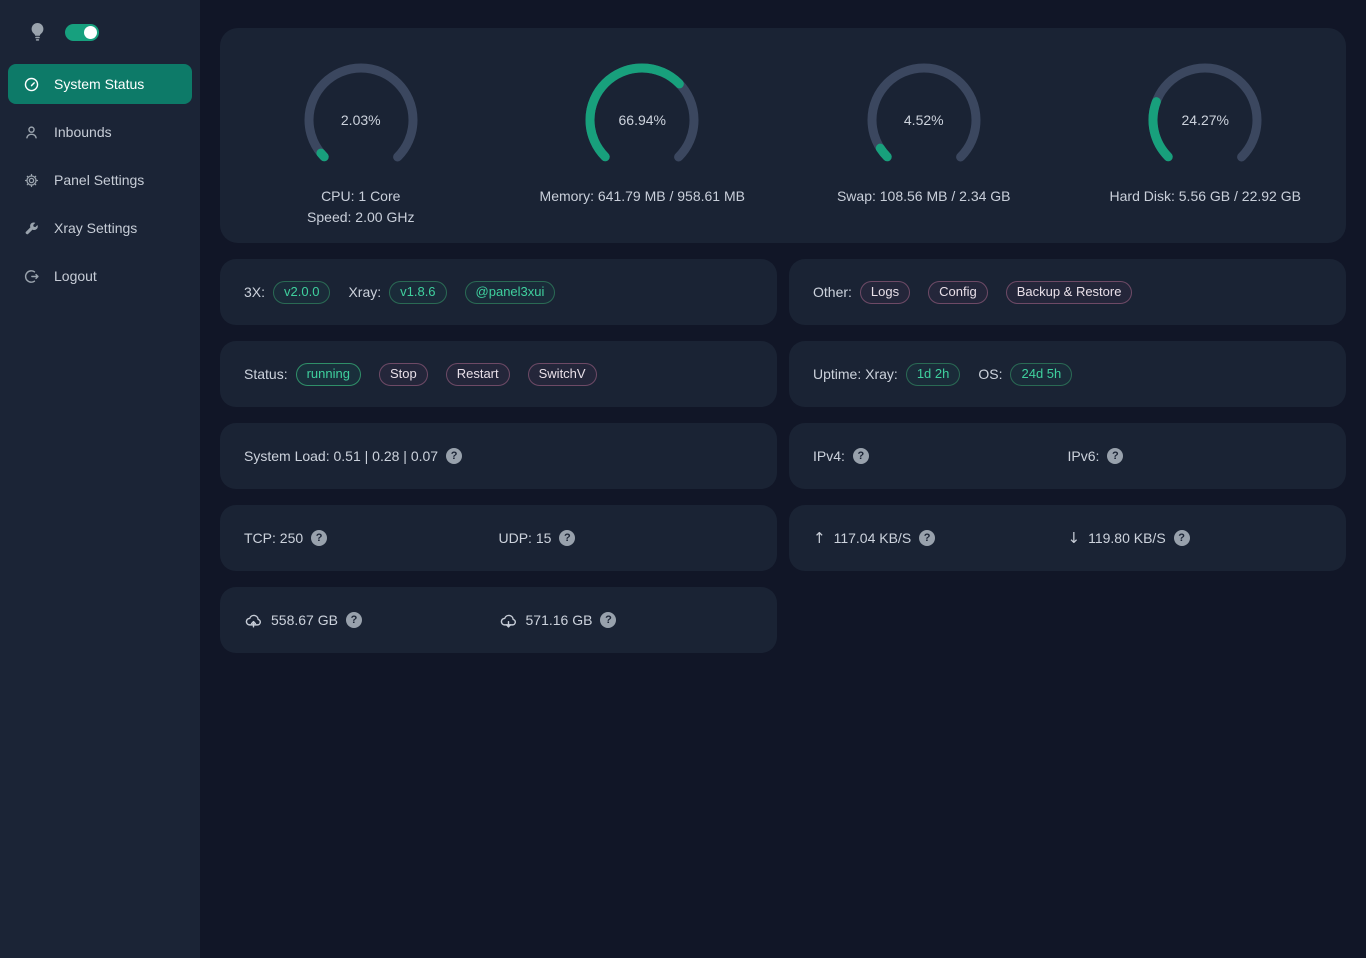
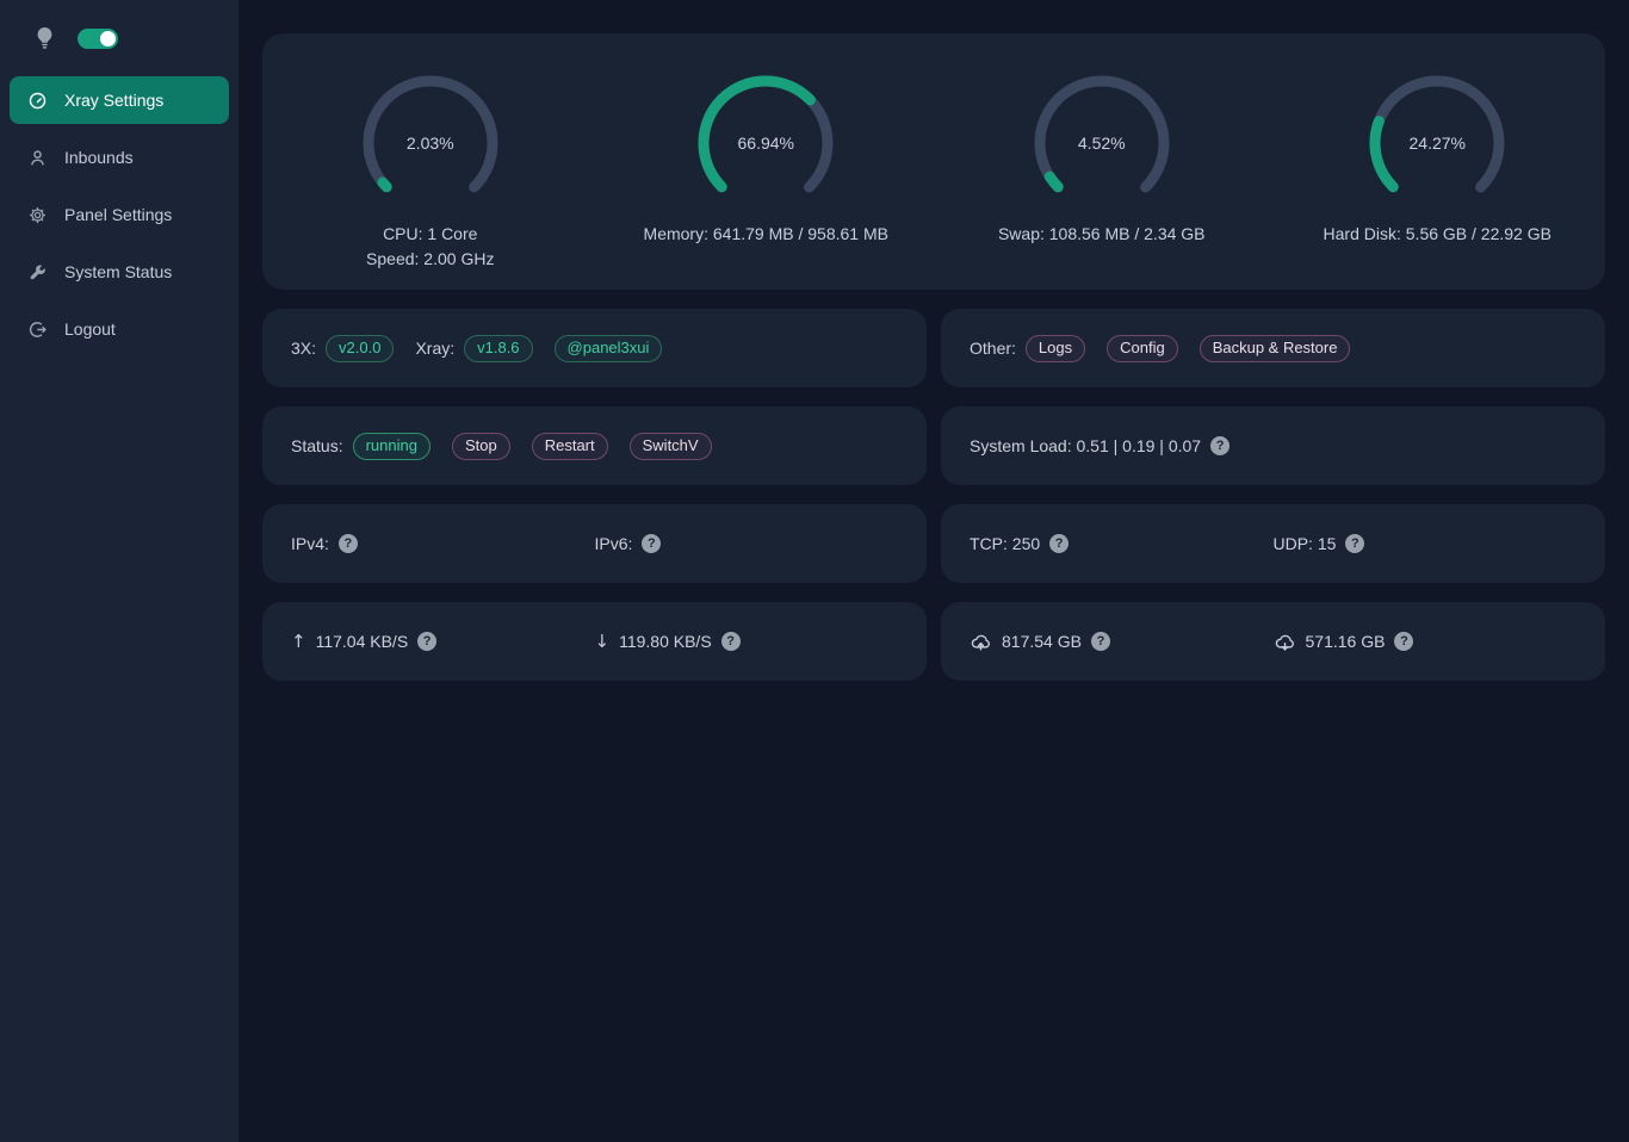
- System Status
+ Xray Settings
  Inbounds
  Panel Settings
- Xray Settings
+ System Status
  Logout
  2.03%
  CPU: 1 Core
  Speed: 2.00 GHz
  66.94%
  Memory: 641.79 MB / 958.61 MB
  4.52%
  Swap: 108.56 MB / 2.34 GB
  24.27%
  Hard Disk: 5.56 GB / 22.92 GB
  3X:
  v2.0.0
  Xray:
  v1.8.6
  @panel3xui
  Other:
  Logs
  Config
  Backup & Restore
  Status:
  running
  Stop
  Restart
  SwitchV
- Uptime: Xray:
- 1d 2h
- OS:
- 24d 5h
- System Load: 0.51 | 0.28 | 0.07
+ System Load: 0.51 | 0.19 | 0.07
  IPv4:
  IPv6:
  TCP: 250
  UDP: 15
  117.04 KB/S
  119.80 KB/S
- 558.67 GB
+ 817.54 GB
  571.16 GB
